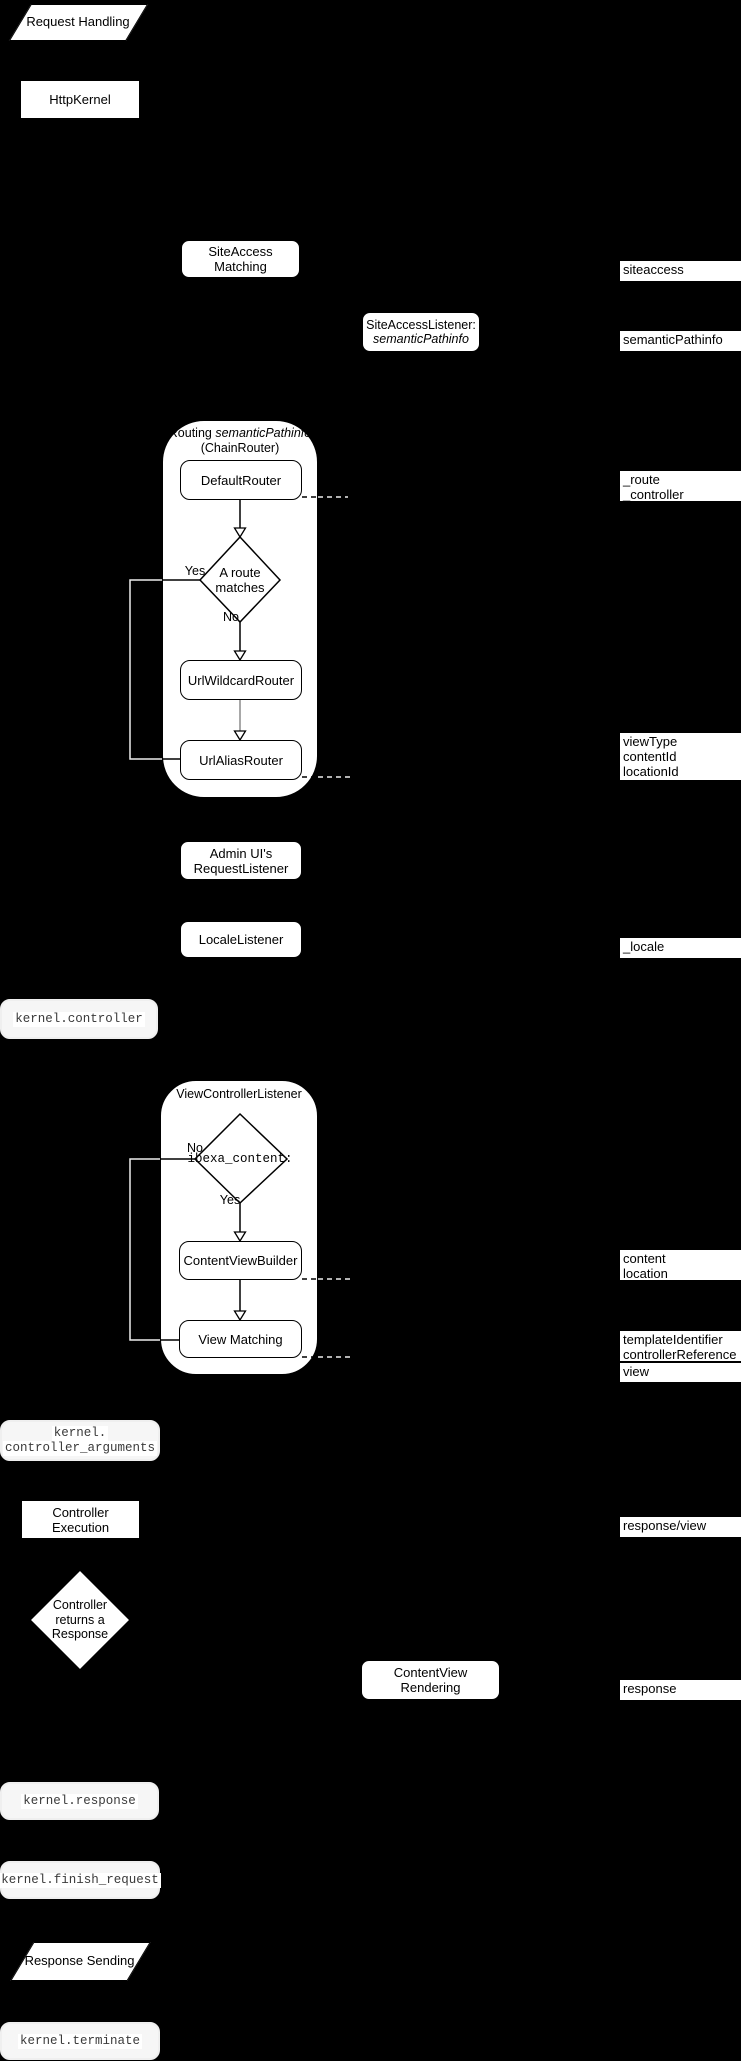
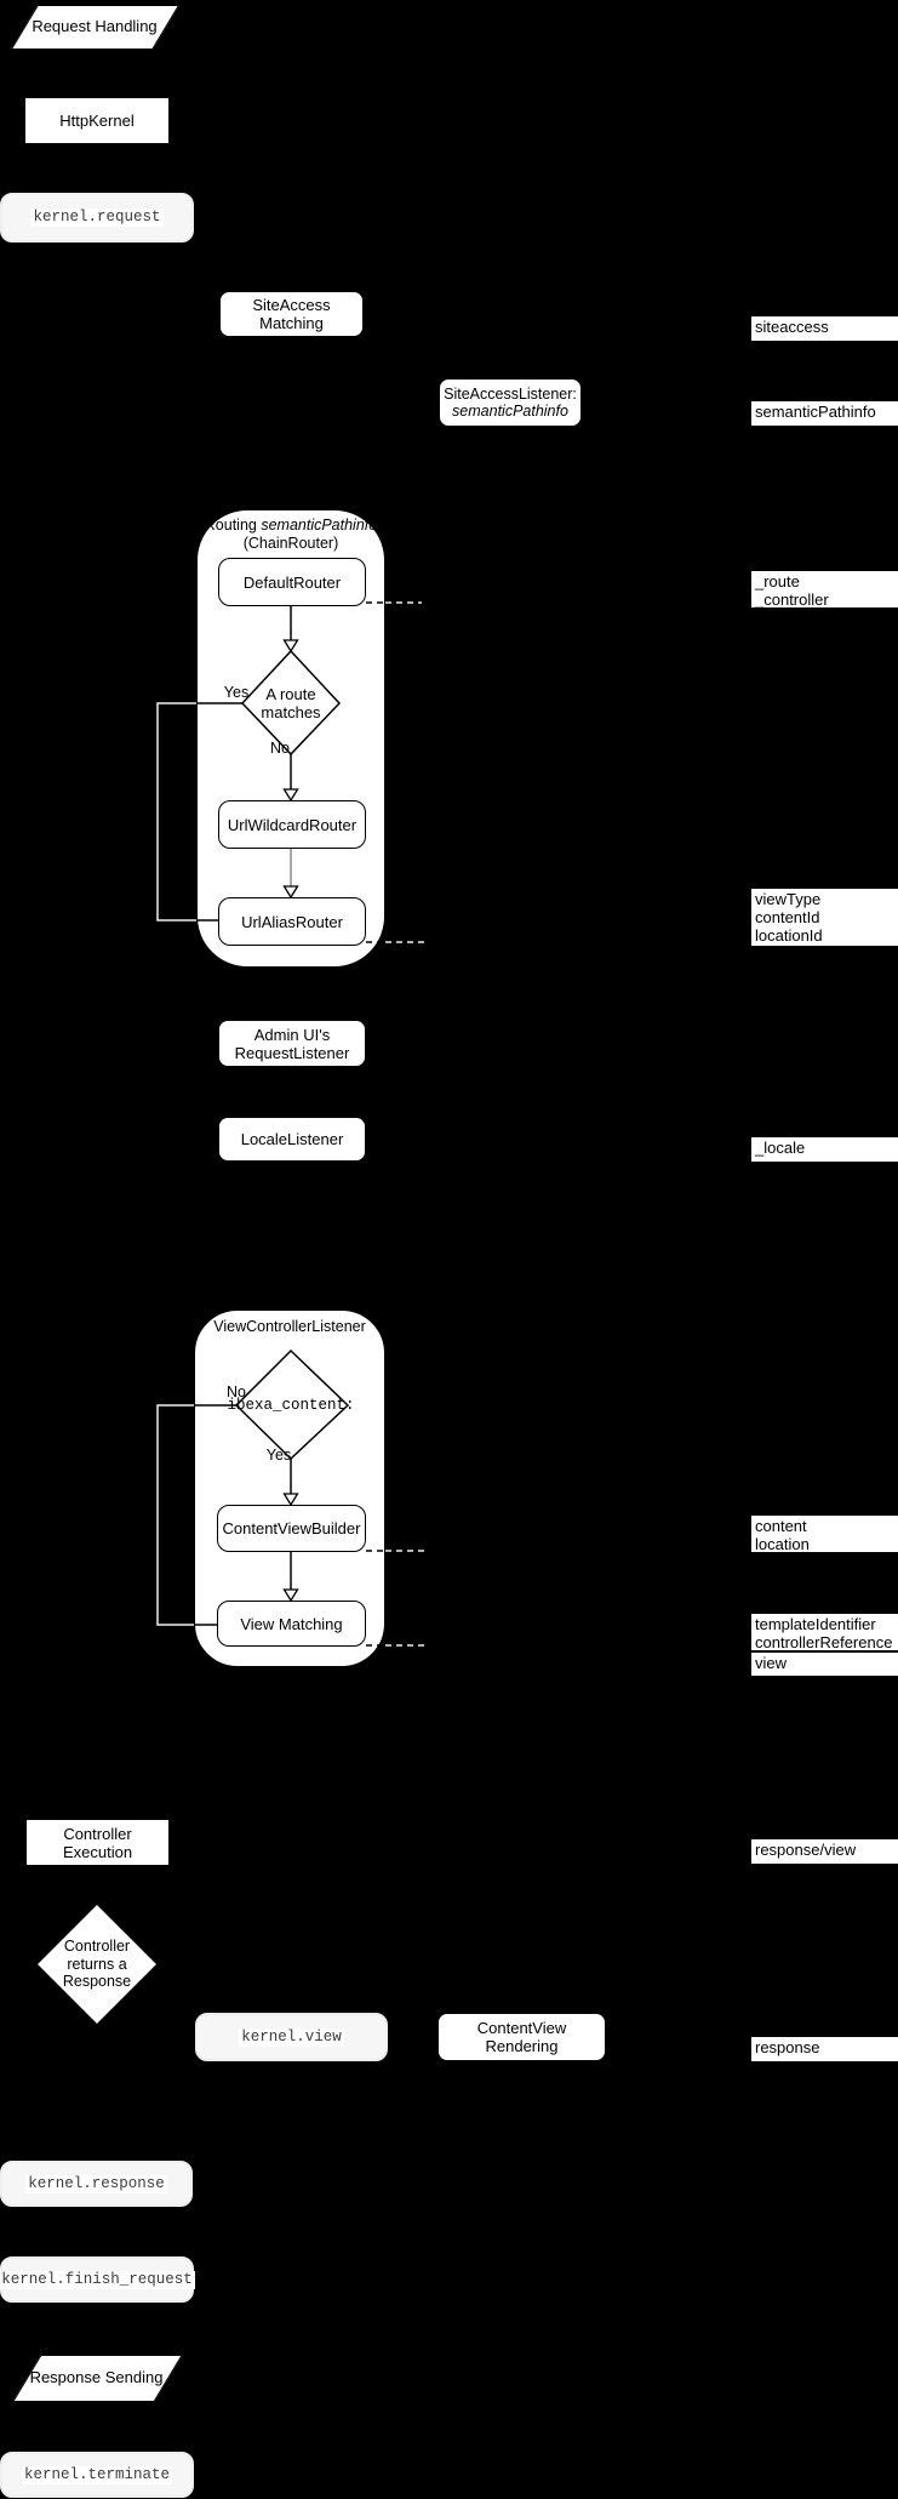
  Routing semanticPathinfo
  (ChainRouter)
  ViewControllerListener
  Request Handling
  HttpKernel
+ kernel.request
  SiteAccess Matching
  SiteAccessListener:
  semanticPathinfo
  DefaultRouter
  A route
  matches
  Yes
  No
  UrlWildcardRouter
  UrlAliasRouter
  Admin UI's
  RequestListener
  LocaleListener
- kernel.controller
  ibexa_content:
  No
  Yes
  ContentViewBuilder
  View Matching
- kernel.
- controller_arguments
  Controller Execution
  Controller
  returns a
  Response
+ kernel.view
  ContentView Rendering
  kernel.response
  kernel.finish_request
  Response Sending
  kernel.terminate
  siteaccess
  semanticPathinfo
  _route
  _controller
  viewType
  contentId
  locationId
  _locale
  content
  location
  templateIdentifier
  controllerReference
  view
  response/view
  response
